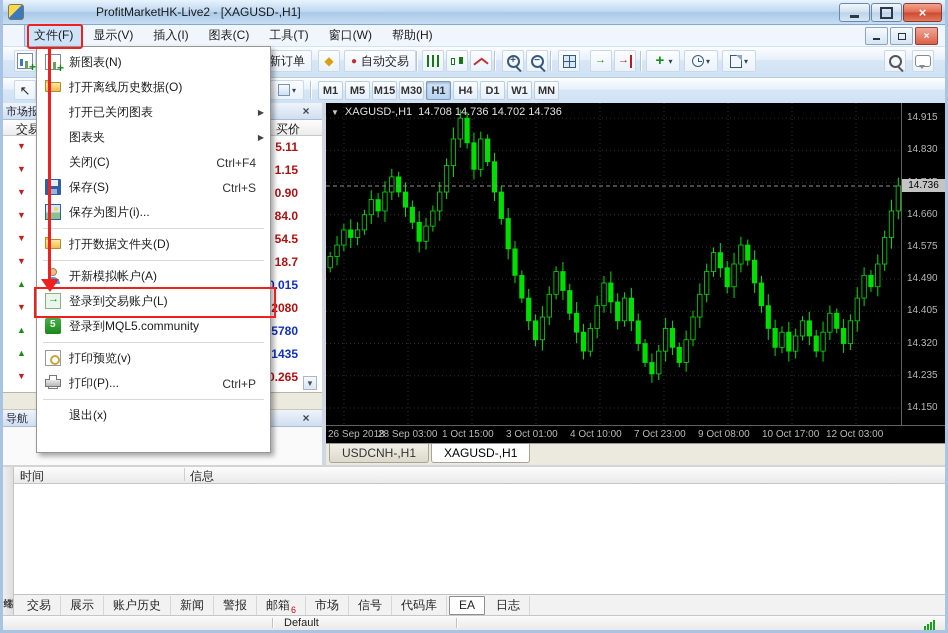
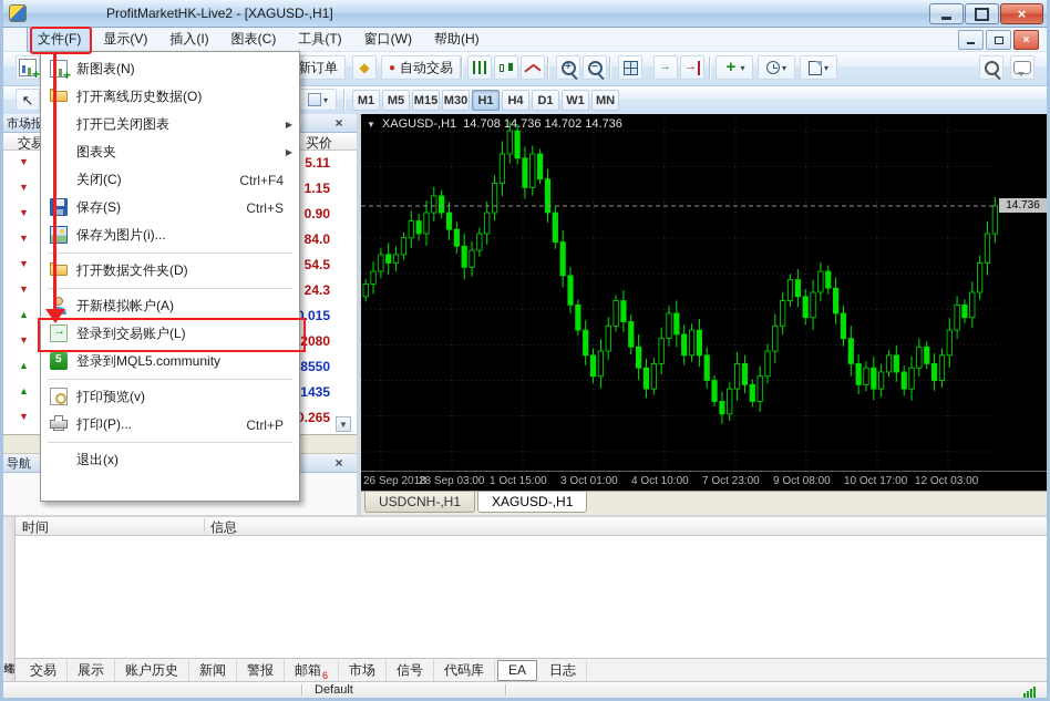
  ProfitMarketHK-Live2 - [XAGUSD-,H1]
  ×
  文件(F)
  显示(V)
  插入(I)
  图表(C)
  工具(T)
  窗口(W)
  帮助(H)
  ×
  新订单
  ◆
  ●
  自动交易
  +
  −
  ▾
  ▾
  ▾
  ↖
  ▾
  M1
  M5
  M15
  M30
  H1
  H4
  D1
  W1
  MN
  市场报
  ×
  买价
  ▼
  5.11
  ▼
  1.15
  ▼
  0.90
  ▼
  84.0
  ▼
  54.5
  ▼
- 18.7
+ 24.3
  ▲
  0.015
  ▼
  2080
  ▲
- 5780
+ 8550
  ▲
  1435
  ▼
  0.265
  ▼
  导航
  ×
- 14.915
- 14.830
- 14.660
- 14.575
- 14.490
- 14.405
- 14.320
- 14.235
- 14.150
  14.736
  26 Sep 2018
  28 Sep 03:00
  1 Oct 15:00
  3 Oct 01:00
  4 Oct 10:00
  7 Oct 23:00
  9 Oct 08:00
  10 Oct 17:00
  12 Oct 03:00
  ▼
  XAGUSD-,H1
  14.708 14.736 14.702 14.736
  USDCNH-,H1
  XAGUSD-,H1
  时间
  信息
  交易
  展示
  账户历史
  新闻
  警报
  邮箱6
  市场
  信号
  代码库
  EA
  日志
  Default
  新图表(N)
  打开离线历史数据(O)
  打开已关闭图表
  ▶
  图表夹
  ▶
  关闭(C)
  Ctrl+F4
  保存(S)
  Ctrl+S
  保存为图片(i)...
  打开数据文件夹(D)
  开新模拟帐户(A)
  登录到交易账户(L)
  登录到MQL5.community
  打印预览(v)
  打印(P)...
  Ctrl+P
  退出(x)
